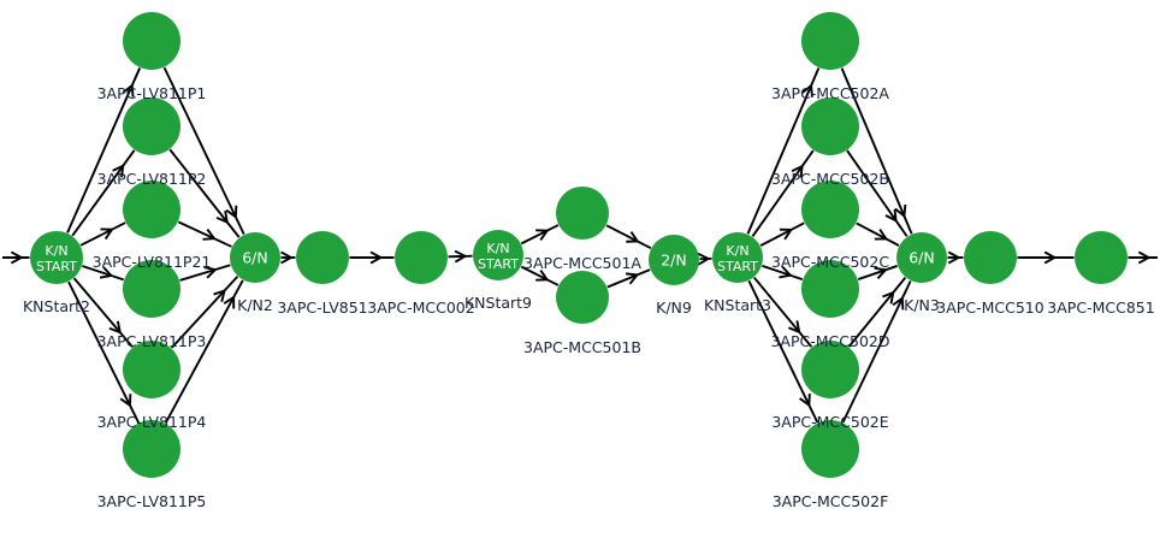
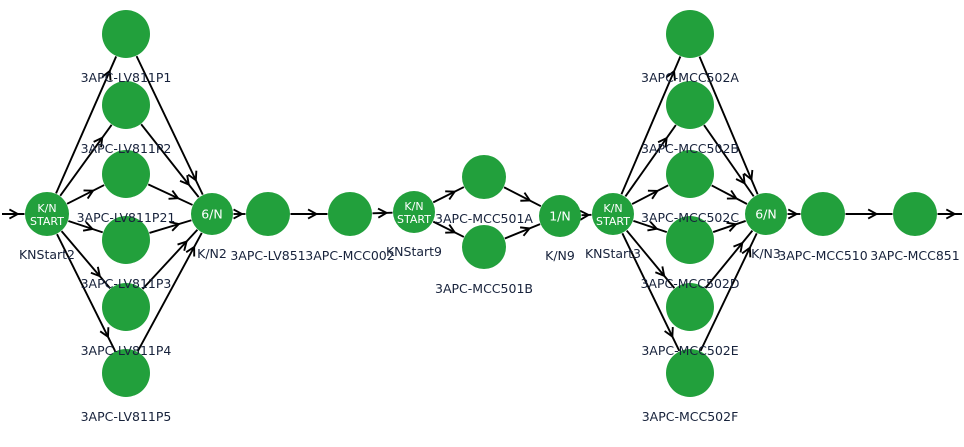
  K/N
  START
  6/N
  K/N
  START
- 2/N
+ 1/N
  K/N
  START
  6/N
  KNStart2
  3APC-LV811P1
  3APC-LV811P2
  3APC-LV811P21
  3APC-LV811P3
  3APC-LV811P4
  3APC-LV811P5
  K/N2
  3APC-LV851
  3APC-MCC002
  KNStart9
  3APC-MCC501A
  3APC-MCC501B
  K/N9
  KNStart3
  3APC-MCC502A
  3APC-MCC502B
  3APC-MCC502C
  3APC-MCC502D
  3APC-MCC502E
  3APC-MCC502F
  K/N3
  3APC-MCC510
  3APC-MCC851
